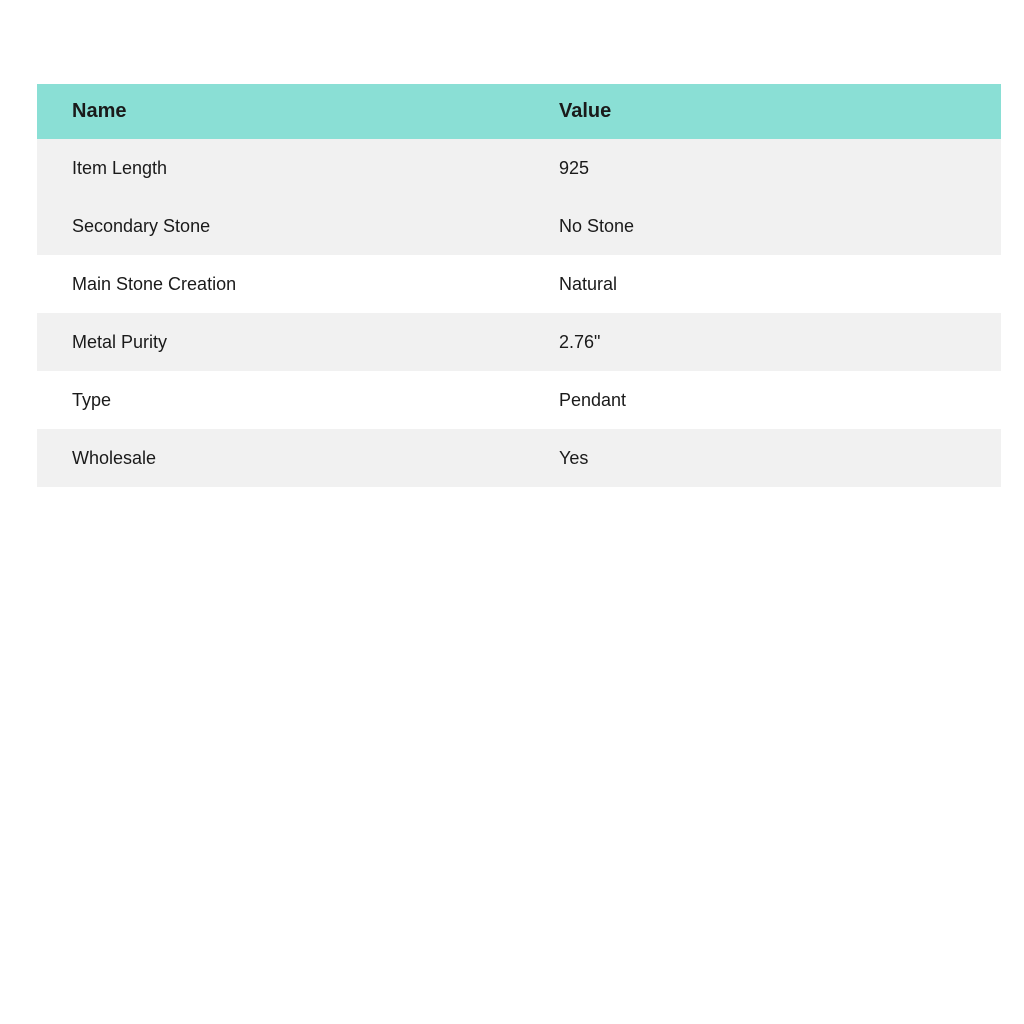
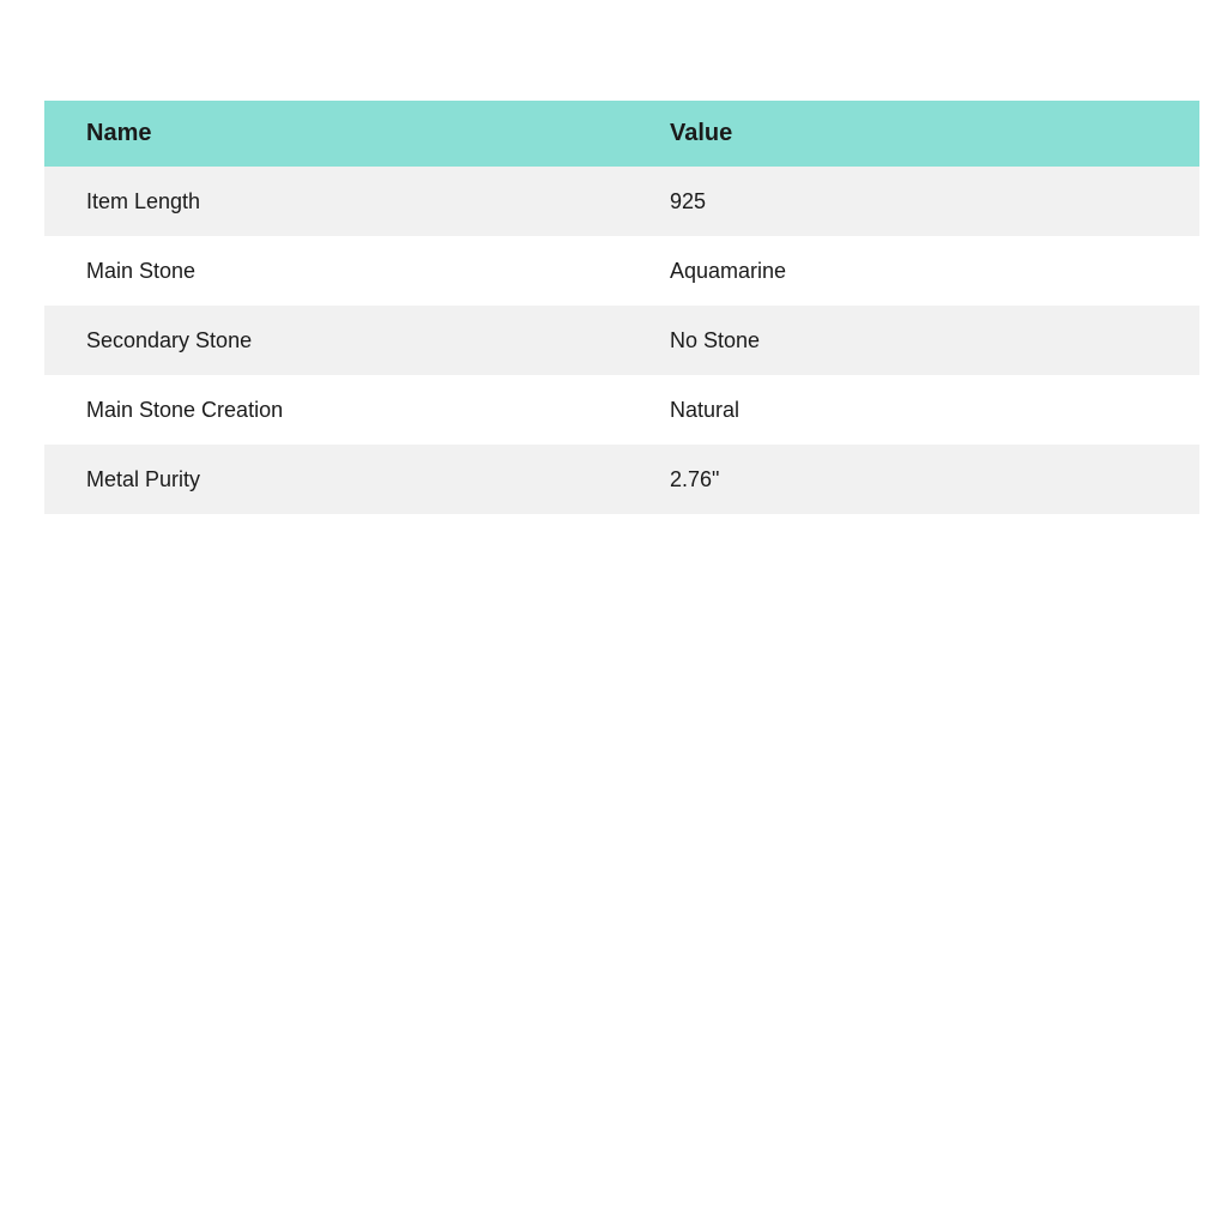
  Name	Value
  Item Length	925
+ Main Stone	Aquamarine
  Secondary Stone	No Stone
  Main Stone Creation	Natural
  Metal Purity	2.76"
- Type	Pendant
- Wholesale	Yes
